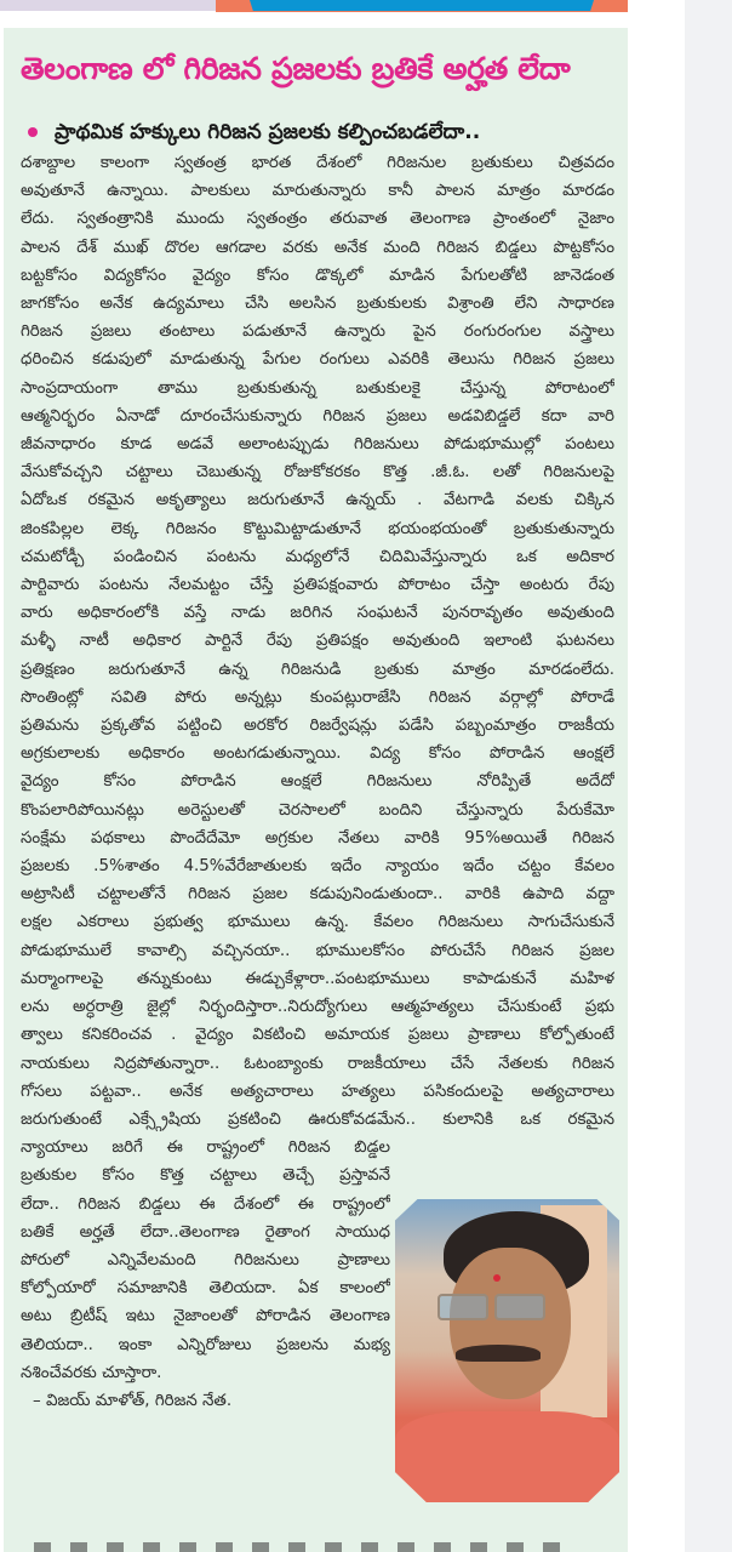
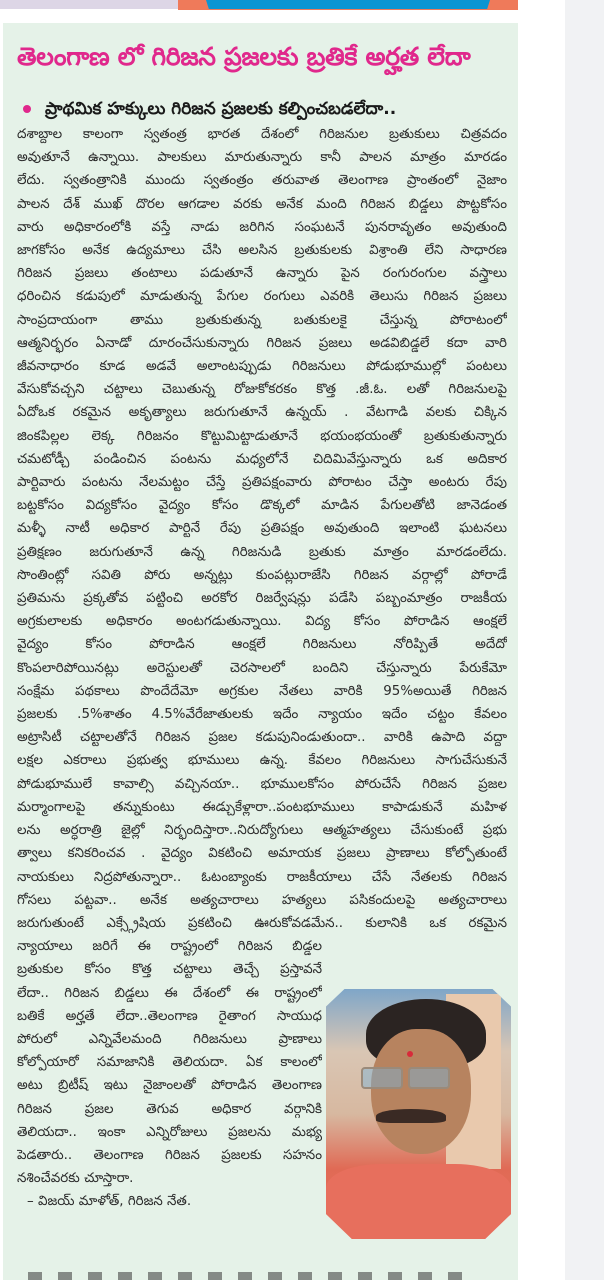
  తెలంగాణ లో గిరిజన ప్రజలకు బ్రతికే అర్హత లేదా
  ప్రాథమిక హక్కులు గిరిజన ప్రజలకు కల్పించబడలేదా..
  దశాబ్దాల కాలంగా స్వతంత్ర భారత దేశంలో గిరిజనుల బ్రతుకులు చిత్రవదం
  అవుతూనే ఉన్నాయి. పాలకులు మారుతున్నారు కానీ పాలన మాత్రం మారడం
  లేదు. స్వతంత్రానికి ముందు స్వతంత్రం తరువాత తెలంగాణ ప్రాంతంలో నైజాం
  పాలన దేశ్ ముఖ్ దొరల ఆగడాల వరకు అనేక మంది గిరిజన బిడ్డలు పొట్టకోసం
- బట్టకోసం విద్యకోసం వైద్యం కోసం డొక్కలో మాడిన పేగులతోటి జానెడంత
+ వారు అధికారంలోకి వస్తే నాడు జరిగిన సంఘటనే పునరావృతం అవుతుంది
  జాగకోసం అనేక ఉద్యమాలు చేసి అలసిన బ్రతుకులకు విశ్రాంతి లేని సాధారణ
  గిరిజన ప్రజలు తంటాలు పడుతూనే ఉన్నారు పైన రంగురంగుల వస్త్రాలు
  ధరించిన కడుపులో మాడుతున్న పేగుల రంగులు ఎవరికి తెలుసు గిరిజన ప్రజలు
  సాంప్రదాయంగా తాము బ్రతుకుతున్న బతుకులకై చేస్తున్న పోరాటంలో
  ఆత్మనిర్భరం ఏనాడో దూరంచేసుకున్నారు గిరిజన ప్రజలు అడవిబిడ్డలే కదా వారి
  జీవనాధారం కూడ అడవే అలాంటప్పుడు గిరిజనులు పోడుభూముల్లో పంటలు
  వేసుకోవచ్చని చట్టాలు చెబుతున్న రోజుకోకరకం కొత్త .జీ.ఓ. లతో గిరిజనులపై
  ఏదోఒక రకమైన అకృత్యాలు జరుగుతూనే ఉన్నయ్ . వేటగాడి వలకు చిక్కిన
  జింకపిల్లల లెక్క గిరిజనం కొట్టుమిట్టాడుతూనే భయంభయంతో బ్రతుకుతున్నారు
  చమటోడ్చీ పండించిన పంటను మధ్యలోనే చిదిమివేస్తున్నారు ఒక అదికార
  పార్టివారు పంటను నేలమట్టం చేస్తే ప్రతిపక్షంవారు పోరాటం చేస్తా అంటరు రేపు
- వారు అధికారంలోకి వస్తే నాడు జరిగిన సంఘటనే పునరావృతం అవుతుంది
+ బట్టకోసం విద్యకోసం వైద్యం కోసం డొక్కలో మాడిన పేగులతోటి జానెడంత
  మళ్ళీ నాటీ అధికార పార్టినే రేపు ప్రతిపక్షం అవుతుంది ఇలాంటి ఘటనలు
  ప్రతిక్షణం జరుగుతూనే ఉన్న గిరిజనుడి బ్రతుకు మాత్రం మారడంలేదు.
  సొంతింట్లో సవితి పోరు అన్నట్లు కుంపట్లురాజేసి గిరిజన వర్గాల్లో పోరాడే
  ప్రతిమను ప్రక్కతోవ పట్టించి అరకోర రిజర్వేషన్లు పడేసి పబ్బంమాత్రం రాజకీయ
  అగ్రకులాలకు అధికారం అంటగడుతున్నాయి. విద్య కోసం పోరాడిన ఆంక్షలే
  వైద్యం కోసం పోరాడిన ఆంక్షలే గిరిజనులు నోరిప్పితే అదేదో
  కొంపలారిపోయినట్లు అరెస్టులతో చెరసాలలో బందిని చేస్తున్నారు పేరుకేమో
  సంక్షేమ పథకాలు పొందేదేమో అగ్రకుల నేతలు వారికి 95%అయితే గిరిజన
  ప్రజలకు .5%శాతం 4.5%వేరేజాతులకు ఇదేం న్యాయం ఇదేం చట్టం కేవలం
  అట్రాసిటీ చట్టాలతోనే గిరిజన ప్రజల కడుపునిండుతుందా.. వారికి ఉపాది వద్దా
  లక్షల ఎకరాలు ప్రభుత్వ భూములు ఉన్న. కేవలం గిరిజనులు సాగుచేసుకునే
  పోడుభూములే కావాల్సి వచ్చినయా.. భూములకోసం పోరుచేసే గిరిజన ప్రజల
  మర్మాంగాలపై తన్నుకుంటు ఈడ్చుకేళ్లారా..పంటభూములు కాపాడుకునే మహిళ
  లను అర్ధరాత్రి జైల్లో నిర్భందిస్తారా..నిరుద్యోగులు ఆత్మహత్యలు చేసుకుంటే ప్రభు
  త్వాలు కనికరించవ . వైద్యం వికటించి అమాయక ప్రజలు ప్రాణాలు కోల్పోతుంటే
  నాయకులు నిద్రపోతున్నారా.. ఓటంబ్యాంకు రాజకీయాలు చేసే నేతలకు గిరిజన
  గోసలు పట్టవా.. అనేక అత్యచారాలు హత్యలు పసికందులపై అత్యచారాలు
  జరుగుతుంటే ఎక్స్గ్రేషియ ప్రకటించి ఊరుకోవడమేన.. కులానికి ఒక రకమైన
  న్యాయాలు జరిగే ఈ రాష్ట్రంలో గిరిజన బిడ్డల
  బ్రతుకుల కోసం కొత్త చట్టాలు తెచ్చే ప్రస్తావనే
  లేదా.. గిరిజన బిడ్డలు ఈ దేశంలో ఈ రాష్ట్రంలో
  బతికే అర్హతే లేదా..తెలంగాణ రైతాంగ సాయుధ
  పోరులో ఎన్నివేలమంది గిరిజనులు ప్రాణాలు
  కోల్పోయారో సమాజానికి తెలియదా. ఏక కాలంలో
  అటు బ్రిటీష్ ఇటు నైజాంలతో పోరాడిన తెలంగాణ
+ గిరిజన ప్రజల తెగువ అధికార వర్గానికి
  తెలియదా.. ఇంకా ఎన్నిరోజులు ప్రజలను మభ్య
+ పెడతారు.. తెలంగాణ గిరిజన ప్రజలకు సహనం
  నశించేవరకు చూస్తారా.
  – విజయ్ మాళోత్, గిరిజన నేత.
